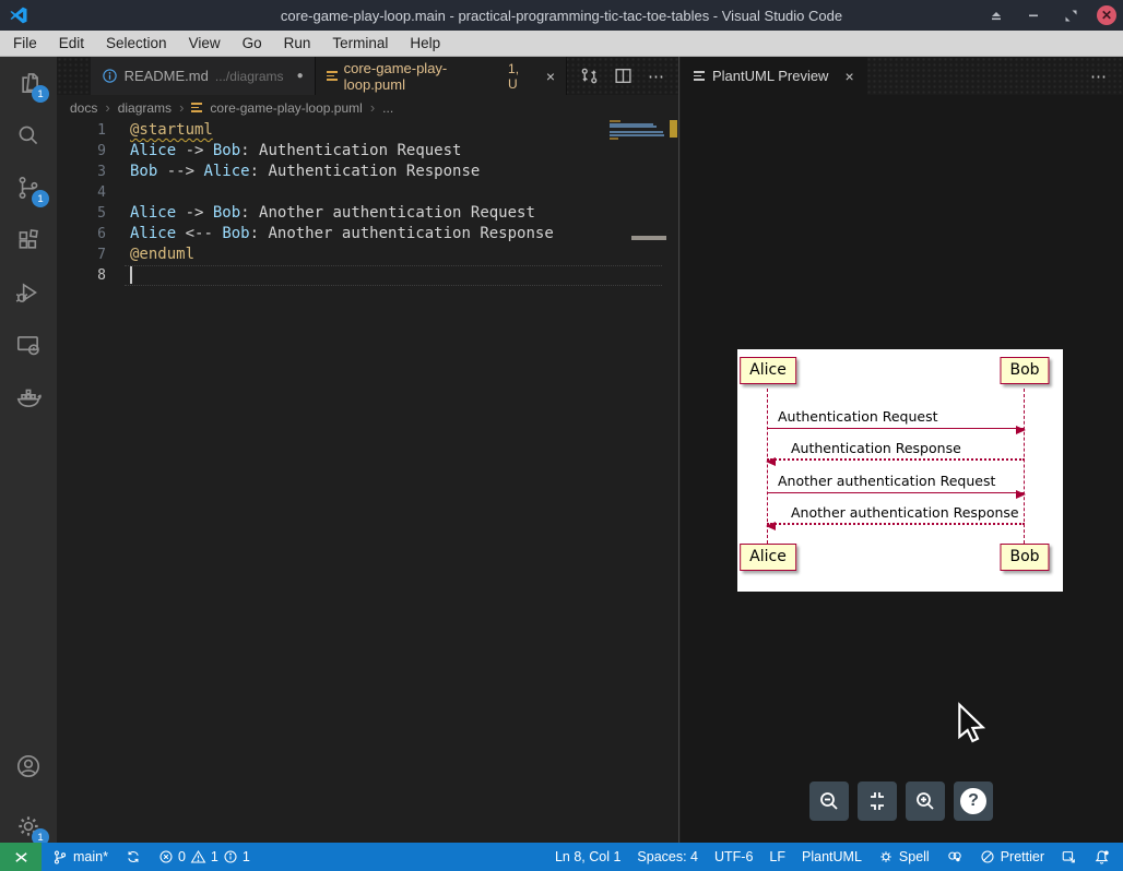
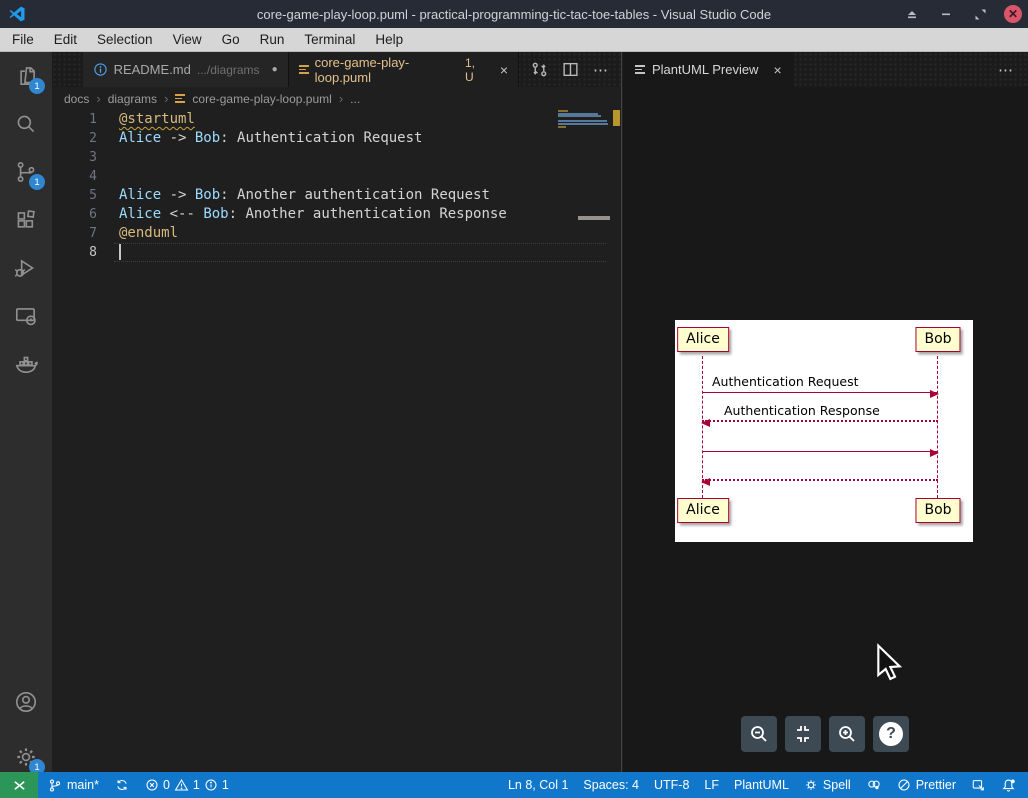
- core-game-play-loop.main - practical-programming-tic-tac-toe-tables - Visual Studio Code
+ core-game-play-loop.puml - practical-programming-tic-tac-toe-tables - Visual Studio Code
  ✕
  File
  Edit
  Selection
  View
  Go
  Run
  Terminal
  Help
  1
  1
  1
  README.md
  .../diagrams
  ●
  core-game-play-loop.puml
  1, U
  ×
  ⋯
  docs
  ›
  diagrams
  ›
  core-game-play-loop.puml
  ›
  ...
  1
  @startuml
- 9
+ 2
  Alice -> Bob: Authentication Request
  3
- Bob --> Alice: Authentication Response
  4
  5
  Alice -> Bob: Another authentication Request
  6
  Alice <-- Bob: Another authentication Response
  7
  @enduml
  8
  PlantUML Preview
  ×
  ⋯
  Alice
  Bob
  Authentication Request
  Authentication Response
- Another authentication Request
- Another authentication Response
  Alice
  Bob
  ?
  main*
  0
  1
  1
  Ln 8, Col 1
  Spaces: 4
- UTF-6
+ UTF-8
  LF
  PlantUML
  Spell
  Prettier
